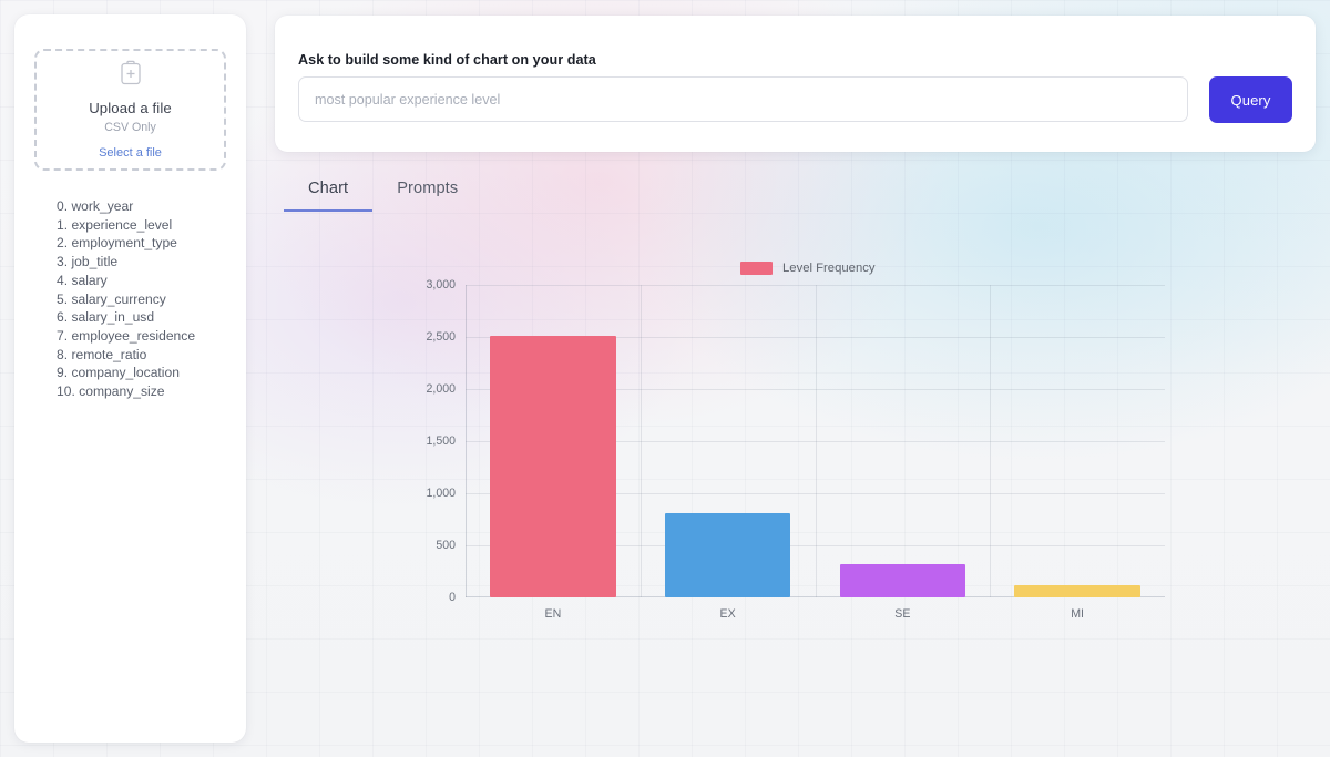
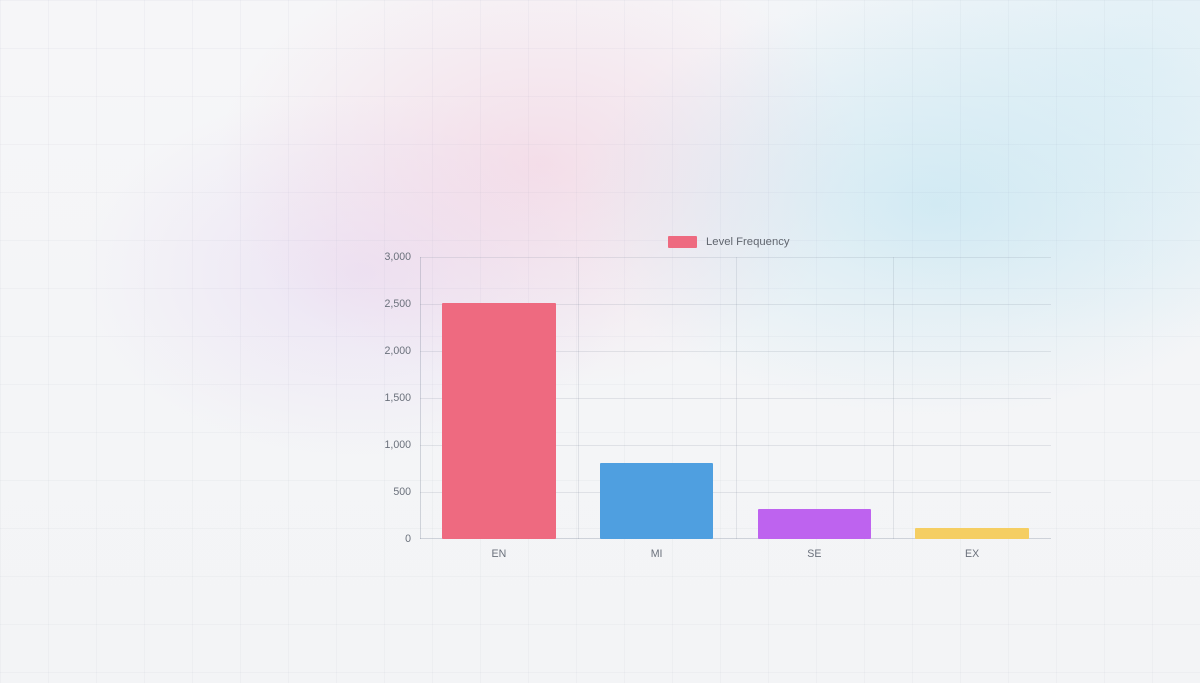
- Upload a file
- CSV Only
- Select a file
- 0. work_year
- 1. experience_level
- 2. employment_type
- 3. job_title
- 4. salary
- 5. salary_currency
- 6. salary_in_usd
- 7. employee_residence
- 8. remote_ratio
- 9. company_location
- 10. company_size
- Ask to build some kind of chart on your data
- most popular experience level
- Query
- Chart
- Prompts
  Level Frequency
  0
  500
  1,000
  1,500
  2,000
  2,500
  3,000
  EN
- EX
+ MI
  SE
- MI
+ EX
